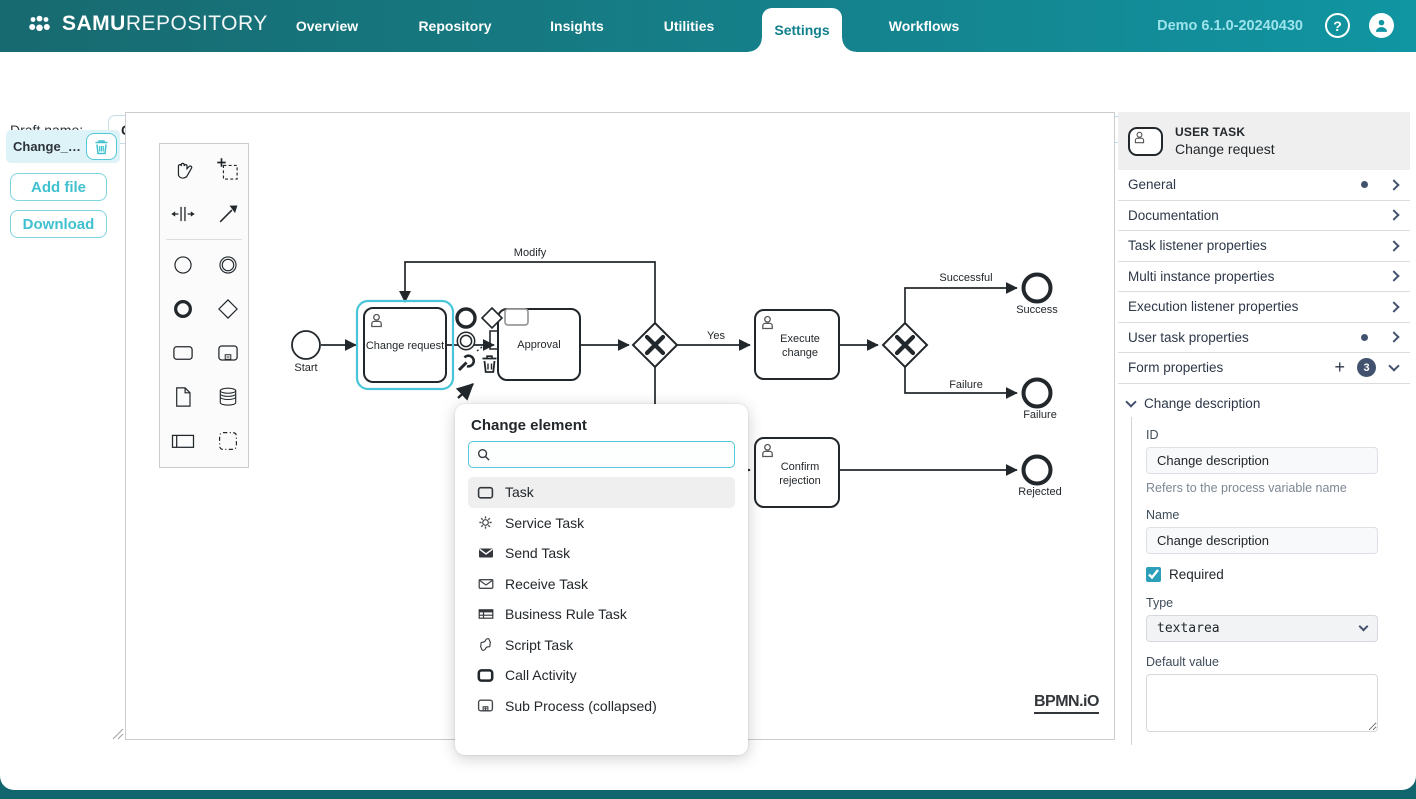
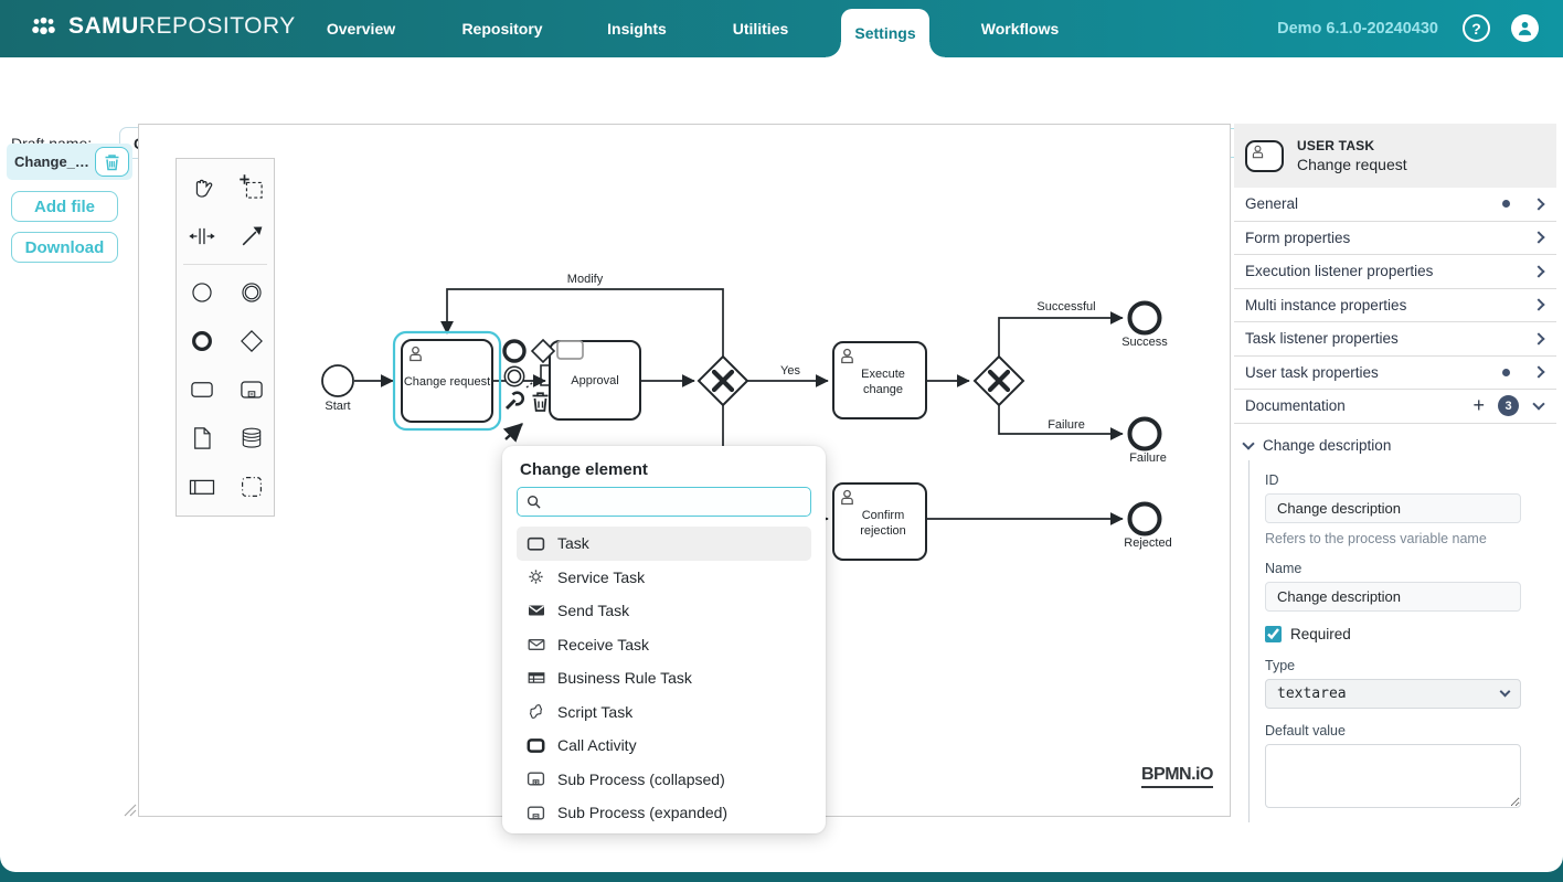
  SAMUREPOSITORY
  Overview
  Repository
  Insights
  Utilities
  Settings
  Workflows
  Demo 6.1.0-20240430
  ?
  Change_…
  Add file
  Download
  Modify
  Yes
  Successful
  Failure
  Start
  Change request
  Approval
  Execute
  change
  Confirm
  rejection
  Success
  Failure
  Rejected
  BPMN.iO
  Change element
  Task
  Service Task
  Send Task
  Receive Task
  Business Rule Task
  Script Task
  Call Activity
  Sub Process (collapsed)
+ Sub Process (expanded)
  USER TASK
  Change request
  General
- Documentation
+ Form properties
- Task listener properties
+ Execution listener properties
  Multi instance properties
- Execution listener properties
+ Task listener properties
  User task properties
- Form properties
+ Documentation
  +
  3
  Change description
  ID
  Change description
  Refers to the process variable name
  Name
  Change description
  Required
  Type
  textarea
  Default value
